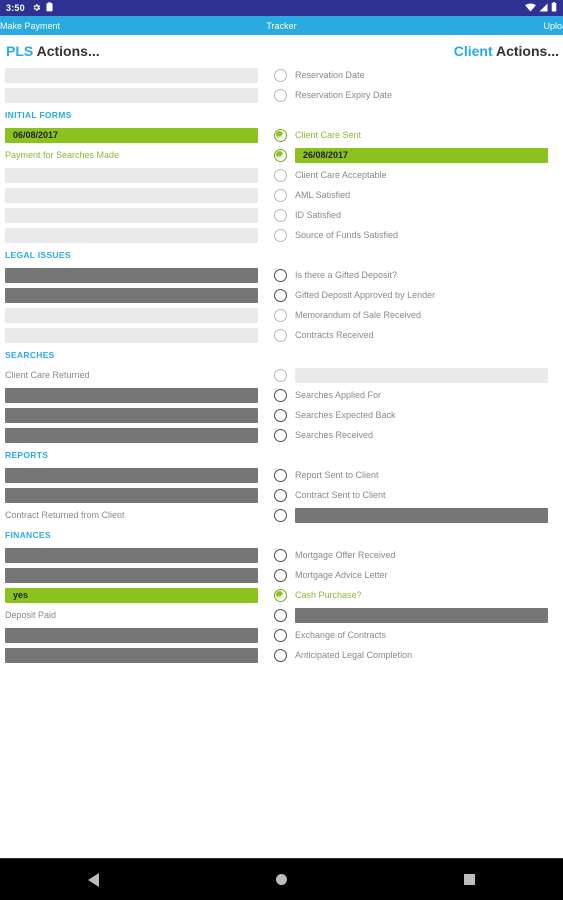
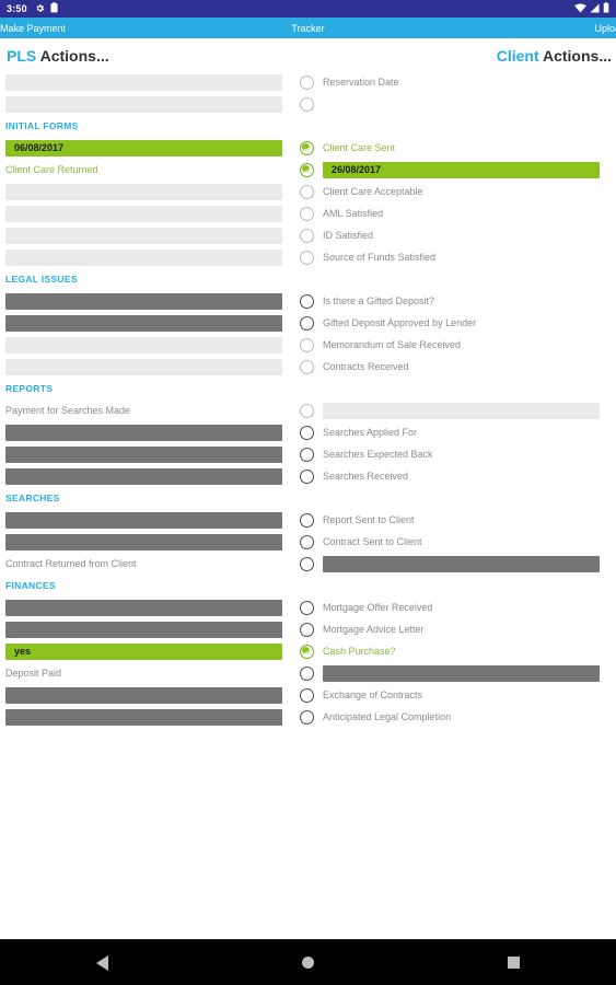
  3:50
  Make Payment
  Tracker
  PLS Actions...
  Client Actions...
  Reservation Date
- Reservation Expiry Date
  INITIAL FORMS
  06/08/2017
  Client Care Sent
- Payment for Searches Made
+ Client Care Returned
  26/08/2017
  Client Care Acceptable
  AML Satisfied
  ID Satisfied
  Source of Funds Satisfied
  LEGAL ISSUES
  Is there a Gifted Deposit?
  Gifted Deposit Approved by Lender
  Memorandum of Sale Received
  Contracts Received
- SEARCHES
+ REPORTS
- Client Care Returned
+ Payment for Searches Made
  Searches Applied For
  Searches Expected Back
  Searches Received
- REPORTS
+ SEARCHES
  Report Sent to Client
  Contract Sent to Client
  Contract Returned from Client
  FINANCES
  Mortgage Offer Received
  Mortgage Advice Letter
  yes
  Cash Purchase?
  Deposit Paid
  Exchange of Contracts
  Anticipated Legal Completion
